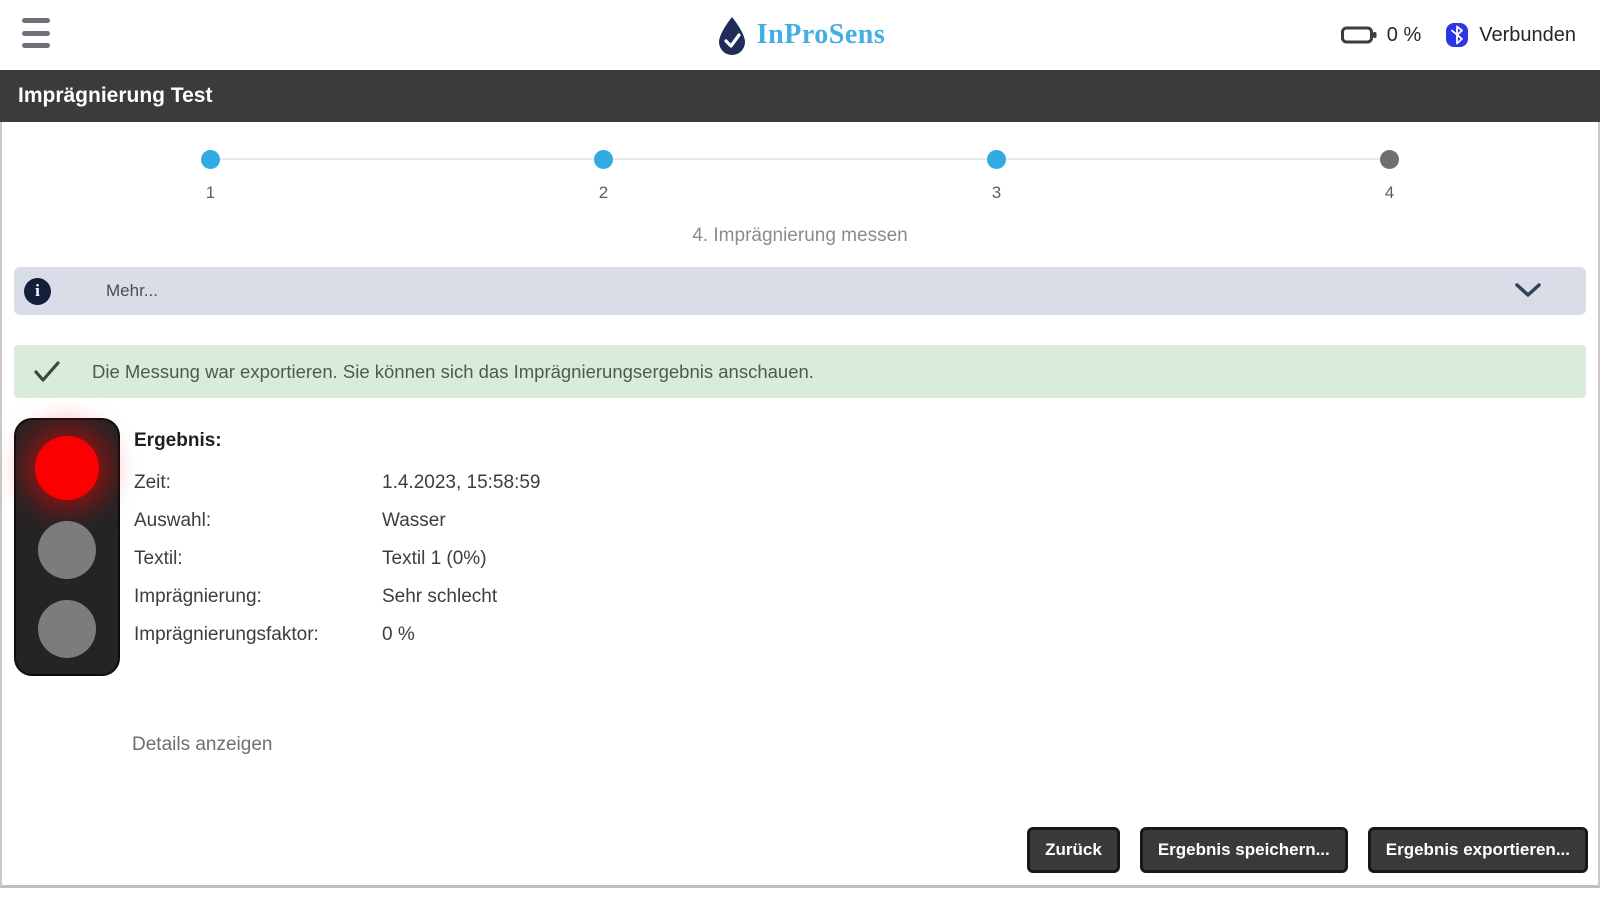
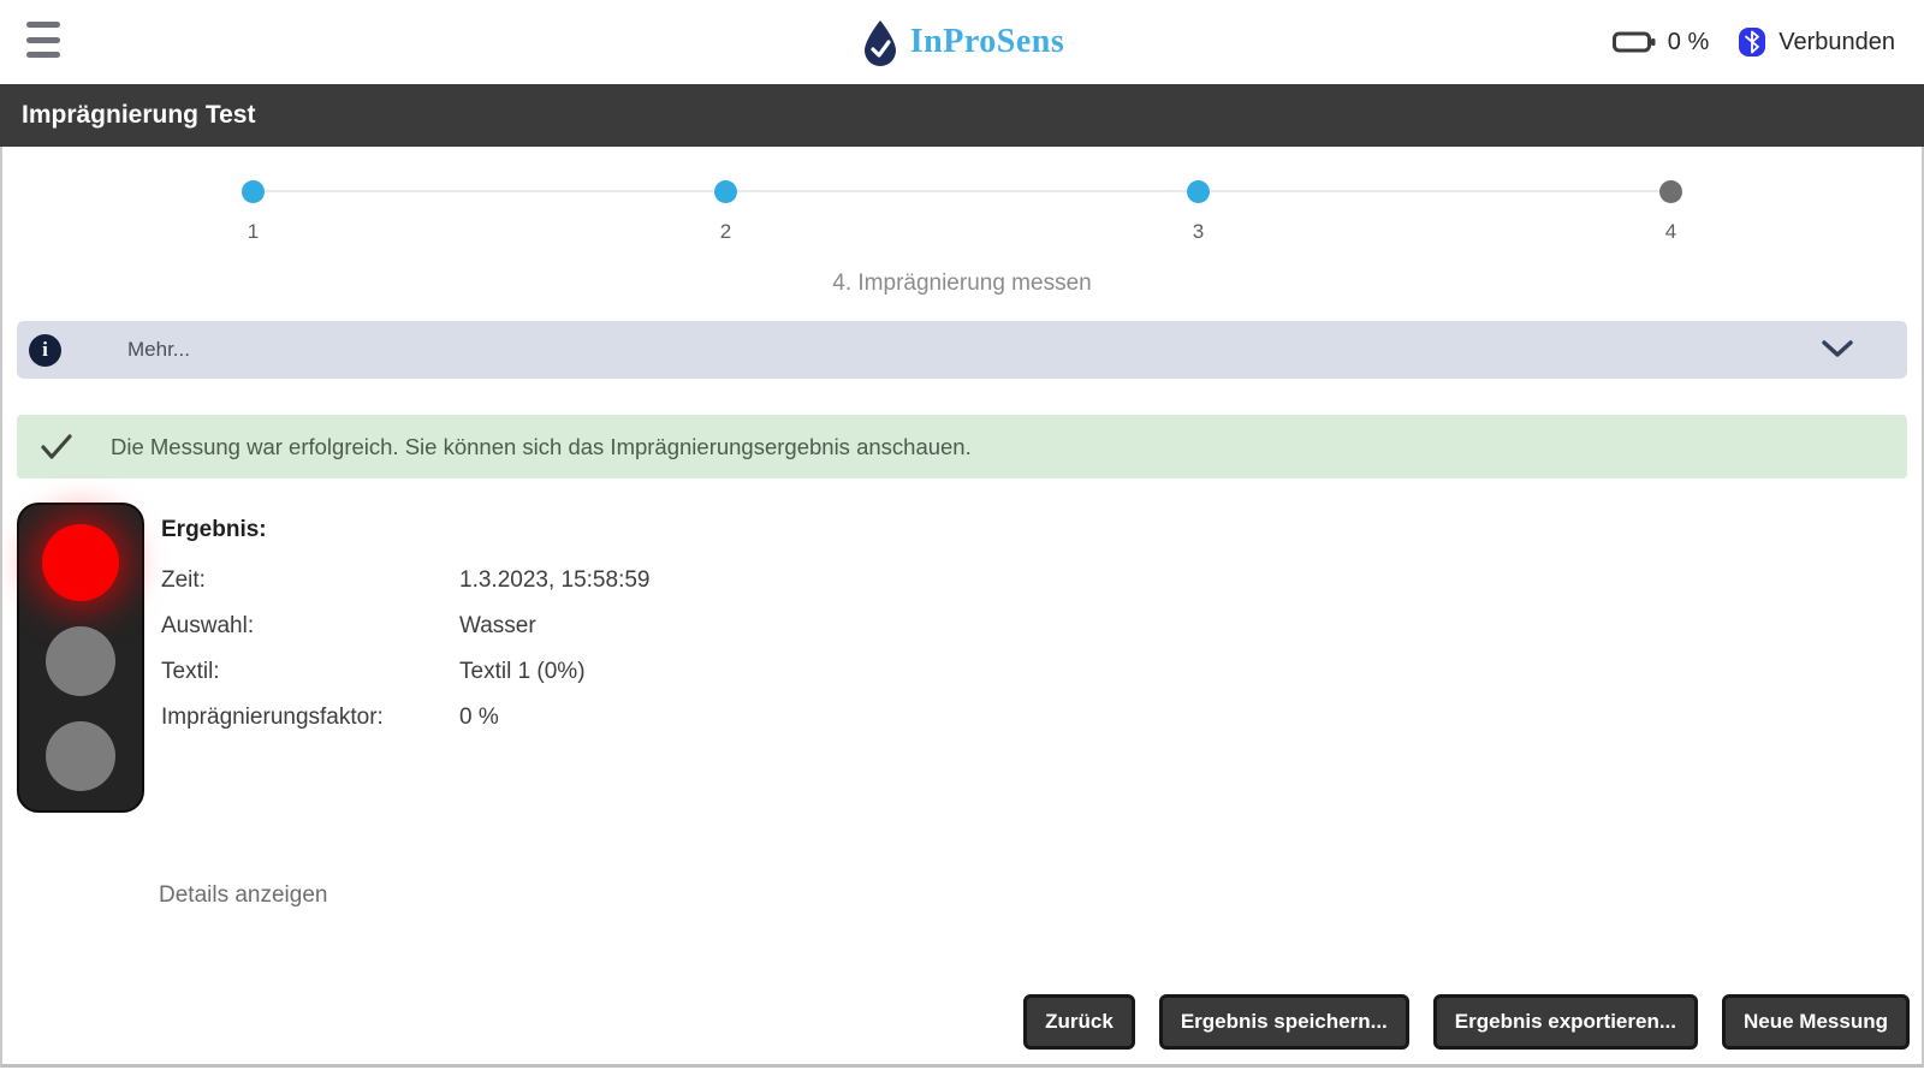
  InProSens
  0 %
  Verbunden
  Imprägnierung Test
  1
  2
  3
  4
  4. Imprägnierung messen
  i
  Mehr...
- Die Messung war exportieren. Sie können sich das Imprägnierungsergebnis anschauen.
+ Die Messung war erfolgreich. Sie können sich das Imprägnierungsergebnis anschauen.
  Ergebnis:
  Zeit:
- 1.4.2023, 15:58:59
+ 1.3.2023, 15:58:59
  Auswahl:
  Wasser
  Textil:
  Textil 1 (0%)
- Imprägnierung:
- Sehr schlecht
  Imprägnierungsfaktor:
  0 %
  Details anzeigen
  Zurück
  Ergebnis speichern...
  Ergebnis exportieren...
+ Neue Messung
